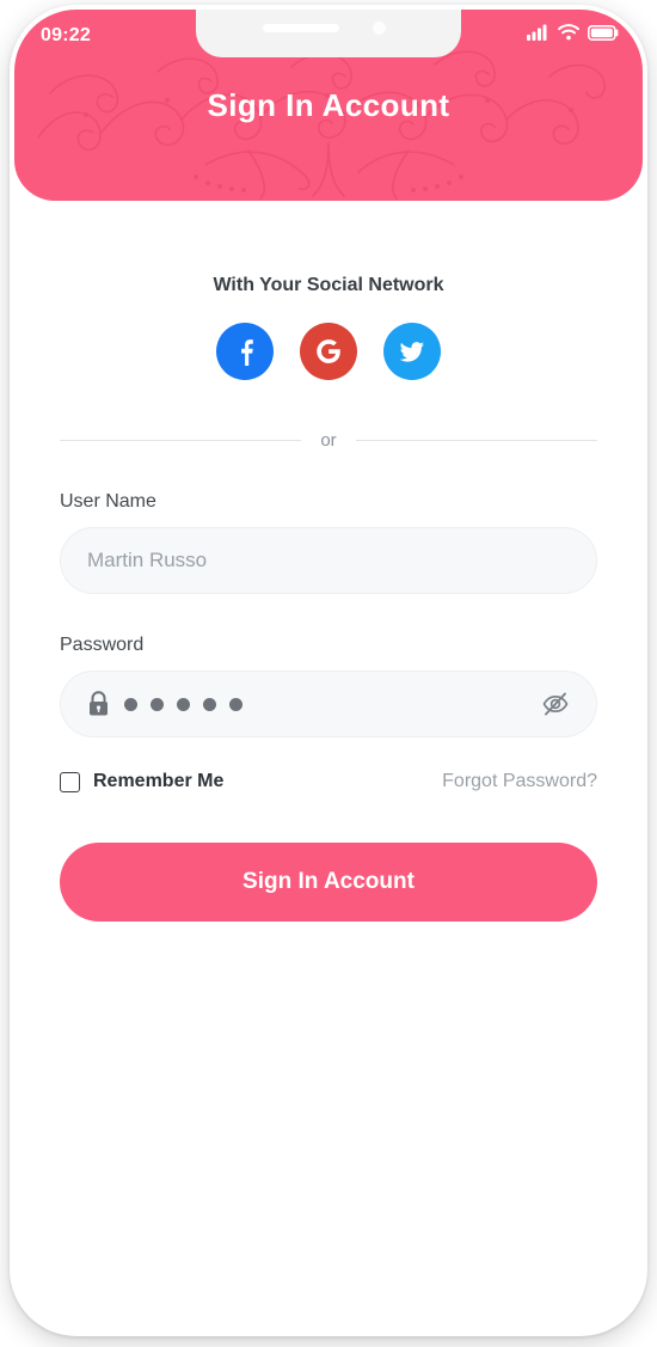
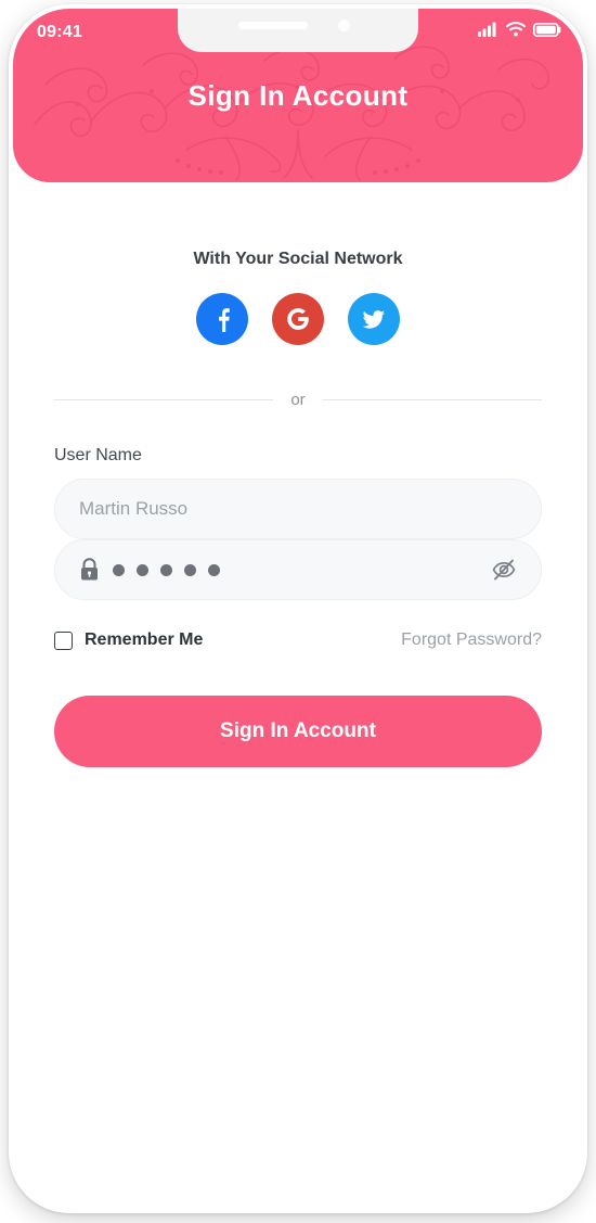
  Sign In Account
- 09:22
+ 09:41
  With Your Social Network
  or
  User Name
  Martin Russo
- Password
  Remember Me
  Forgot Password?
  Sign In Account
